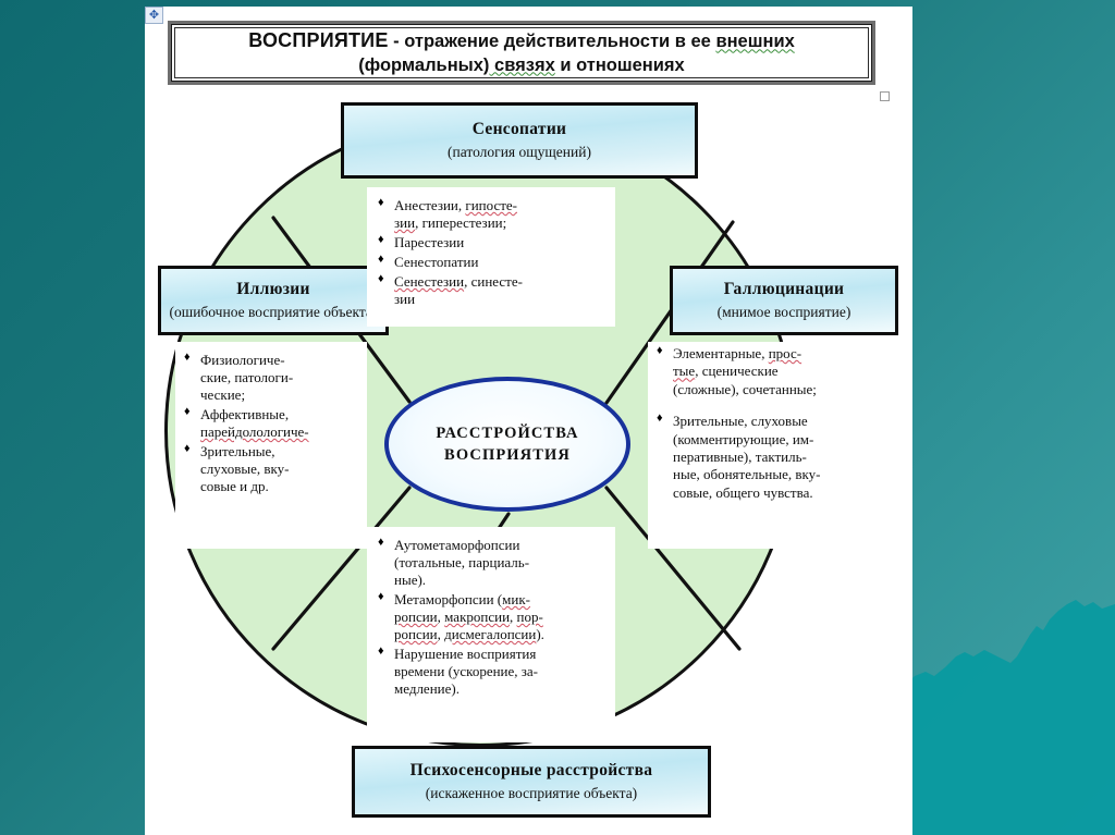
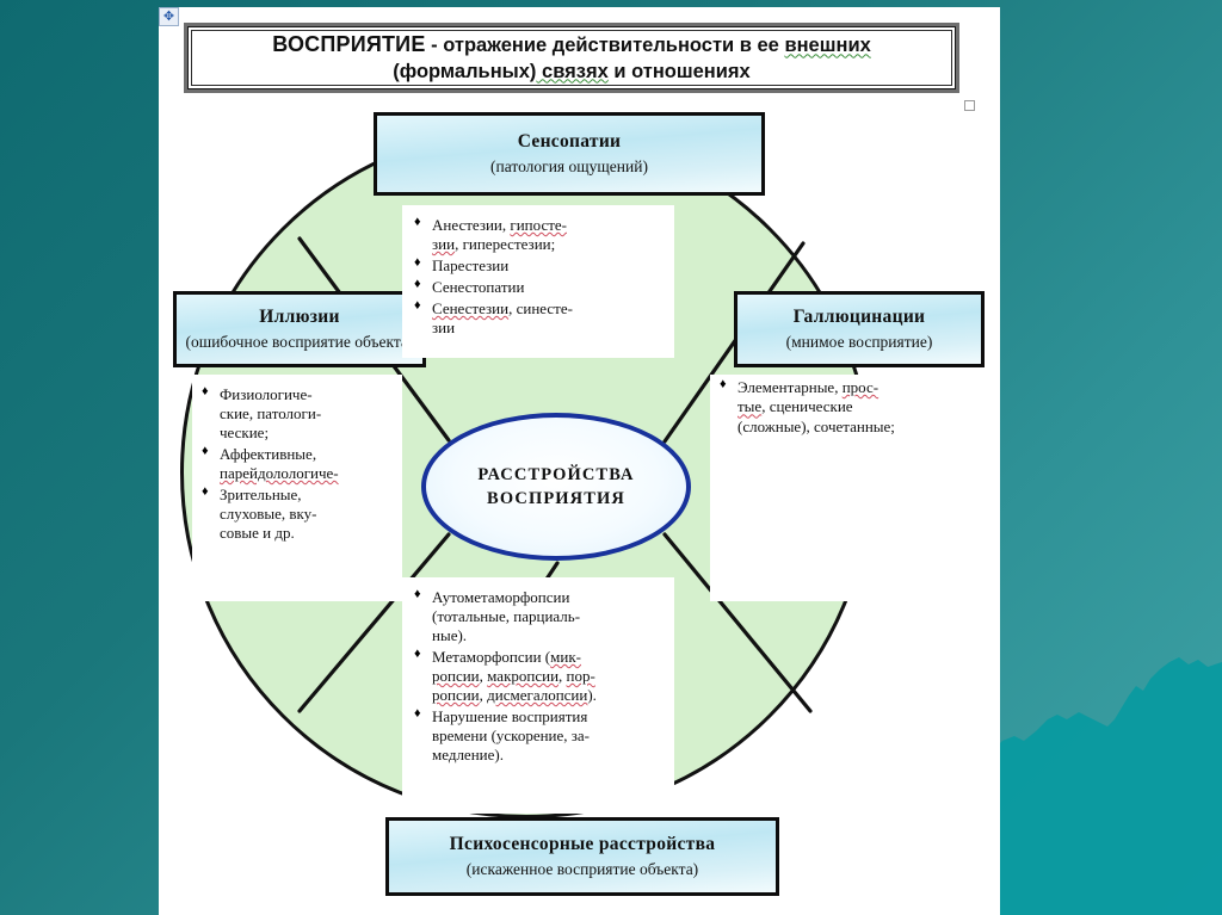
  ✥
  ВОСПРИЯТИЕ - отражение действительности в ее внешних
  (формальных) связях и отношениях
  Сенсопатии
  (патология ощущений)
  Иллюзии
  (ошибочное восприятие объект
  Галлюцинации
  (мнимое восприятие)
  Психосенсорные расстройства
  (искаженное восприятие объекта)
  Анестезии, гипосте-
  зии, гиперестезии;
  Парестезии
  Сенестопатии
  Сенестезии, синесте-
  зии
  Физиологиче-
  ские, патологи-
  ческие;
  Аффективные,
  парейдолологиче-
  Зрительные,
  слуховые, вку-
  совые и др.
  Элементарные, прос-
  тые, сценические
  (сложные), сочетанные;
- Зрительные, слуховые
- (комментирующие, им-
- перативные), тактиль-
- ные, обонятельные, вку-
- совые, общего чувства.
  Аутометаморфопсии
  (тотальные, парциаль-
  ные).
  Метаморфопсии (мик-
  ропсии, макропсии, пор-
  ропсии, дисмегалопсии).
  Нарушение восприятия
  времени (ускорение, за-
  медление).
  РАССТРОЙСТВА
  ВОСПРИЯТИЯ
